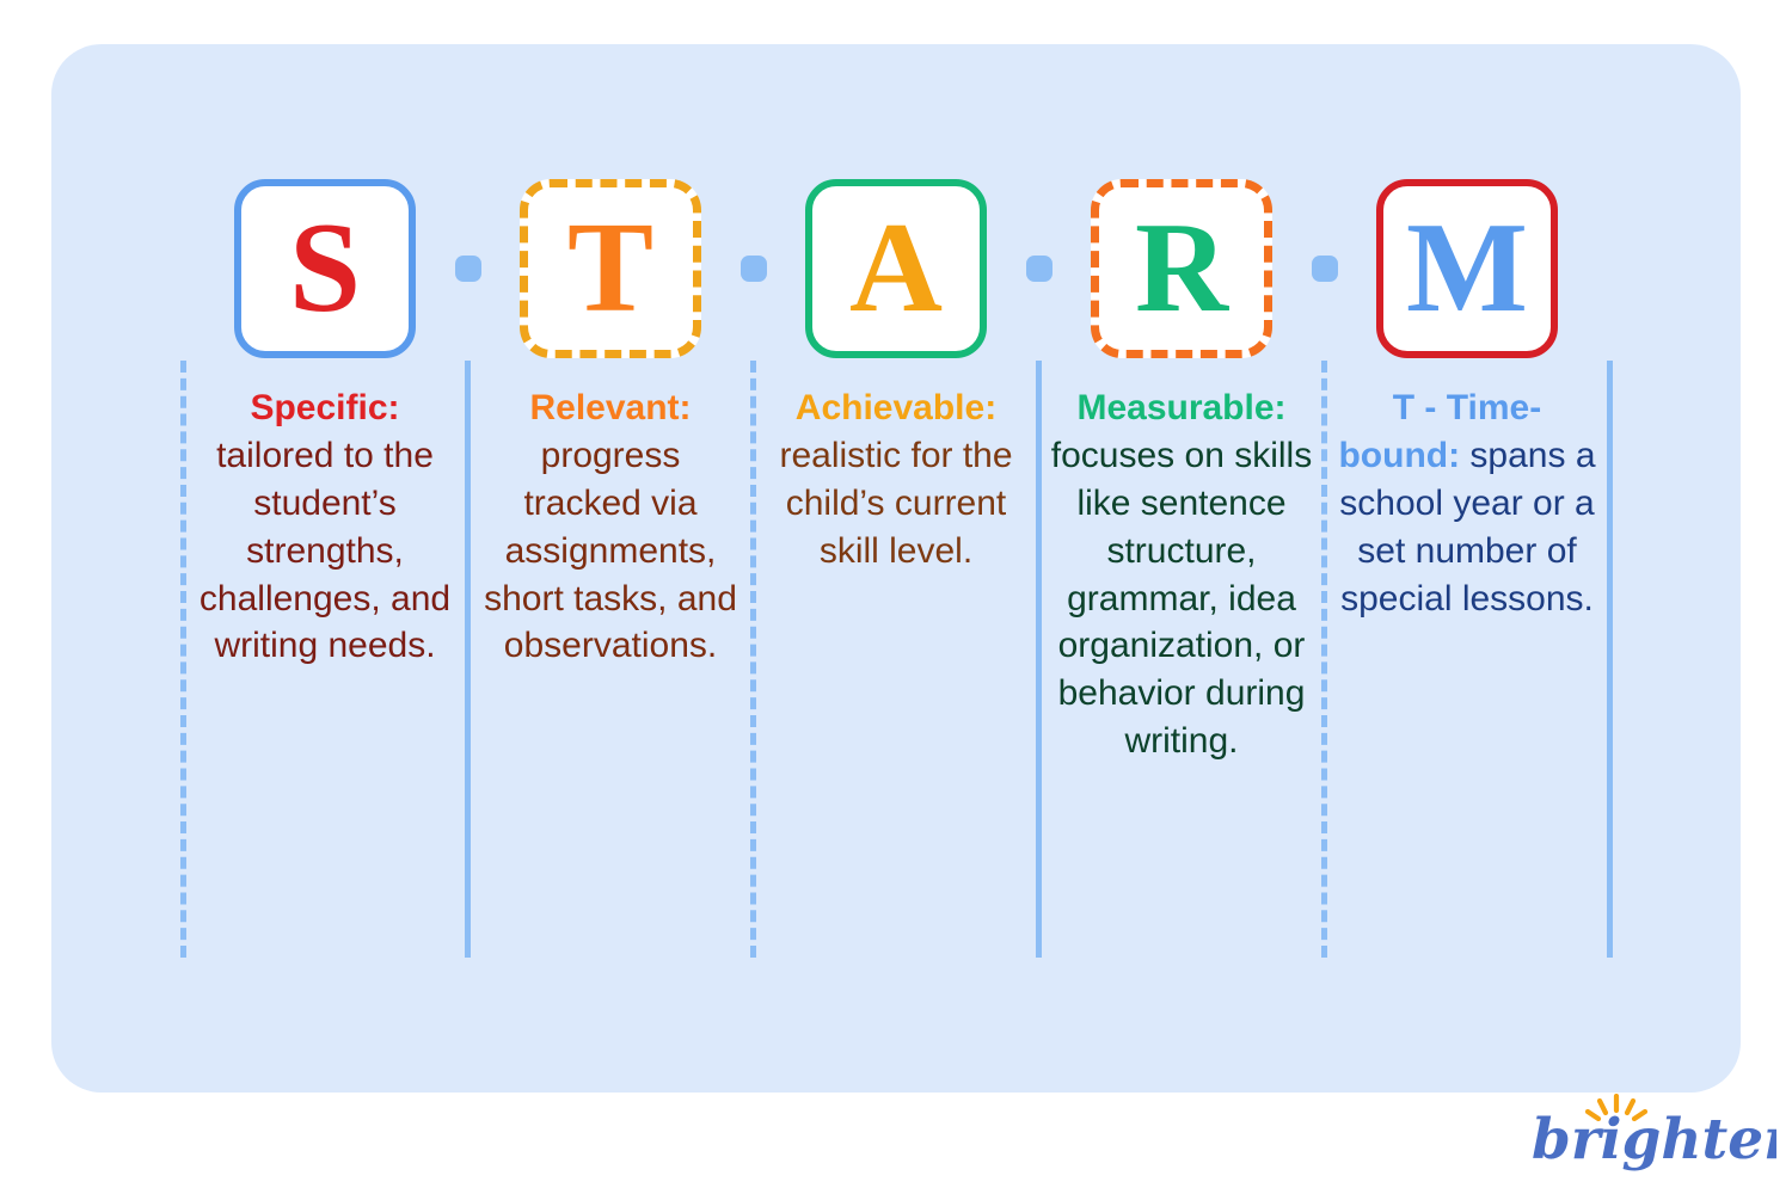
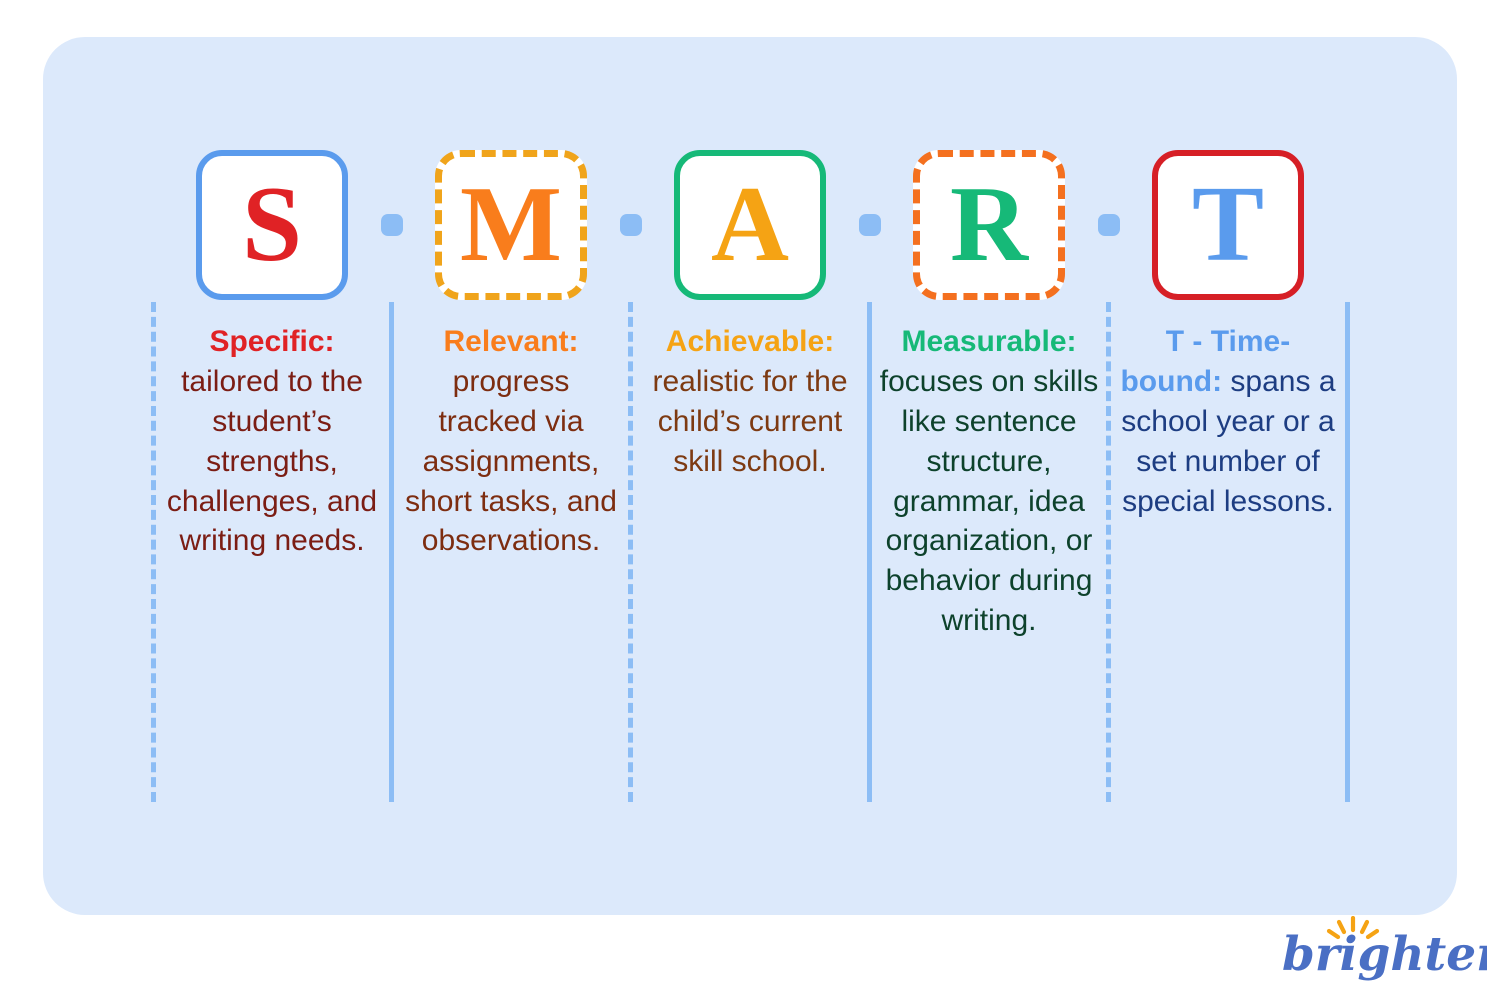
  S
- T
+ M
  A
  R
- M
+ T
  Specific: tailored to the student’s strengths, challenges, and writing needs.
  Relevant: progress tracked via assignments, short tasks, and observations.
- Achievable: realistic for the child’s current skill level.
+ Achievable: realistic for the child’s current skill school.
  Measurable: focuses on skills like sentence structure, grammar, idea organization, or behavior during writing.
  T - Time-bound: spans a school year or a set number of special lessons.
  brighte
